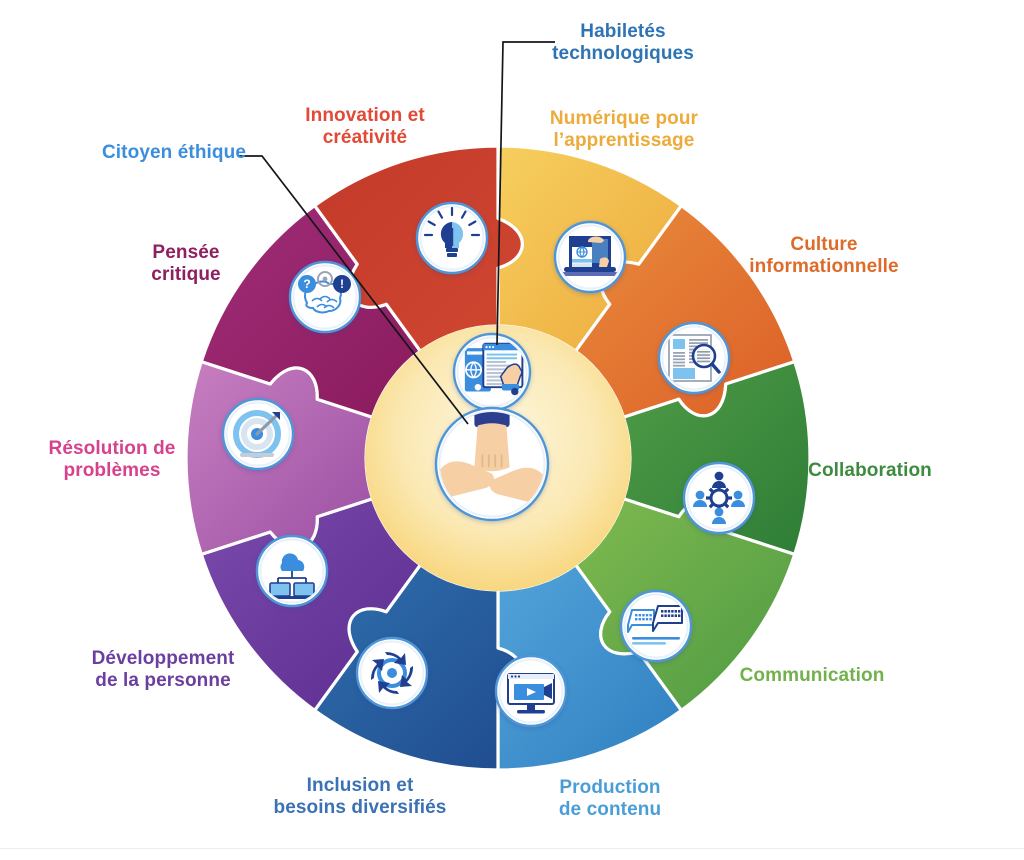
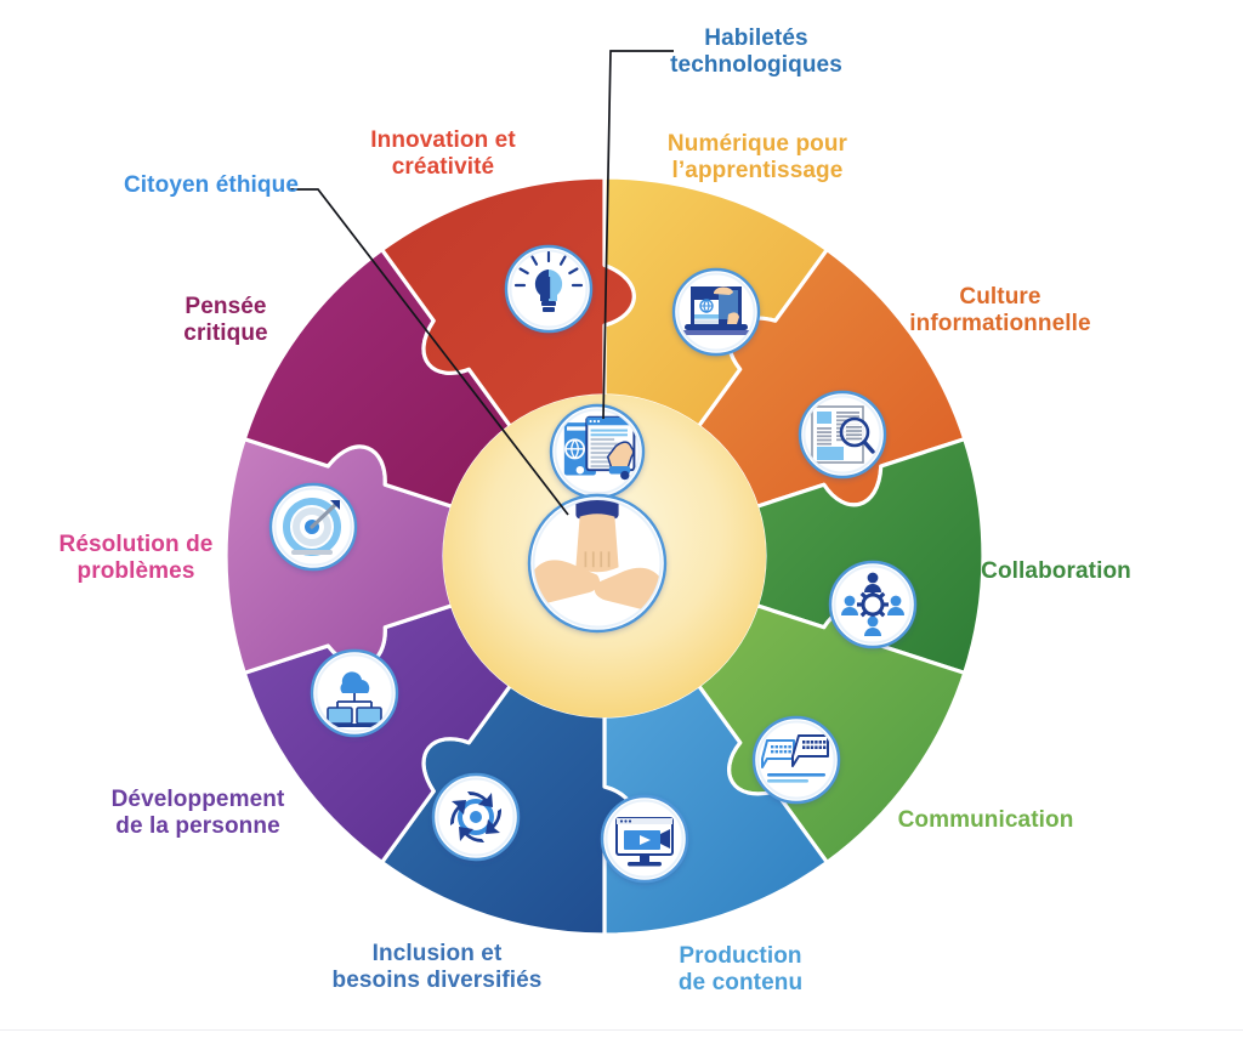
- ?
- !
  Numérique pour
  l’apprentissage
  Culture
  informationnelle
  Collaboration
  Communication
  Production
  de contenu
  Inclusion et
  besoins diversifiés
  Développement
  de la personne
  Résolution de
  problèmes
  Pensée
  critique
  Innovation et
  créativité
  Habiletés
  technologiques
  Citoyen éthique
